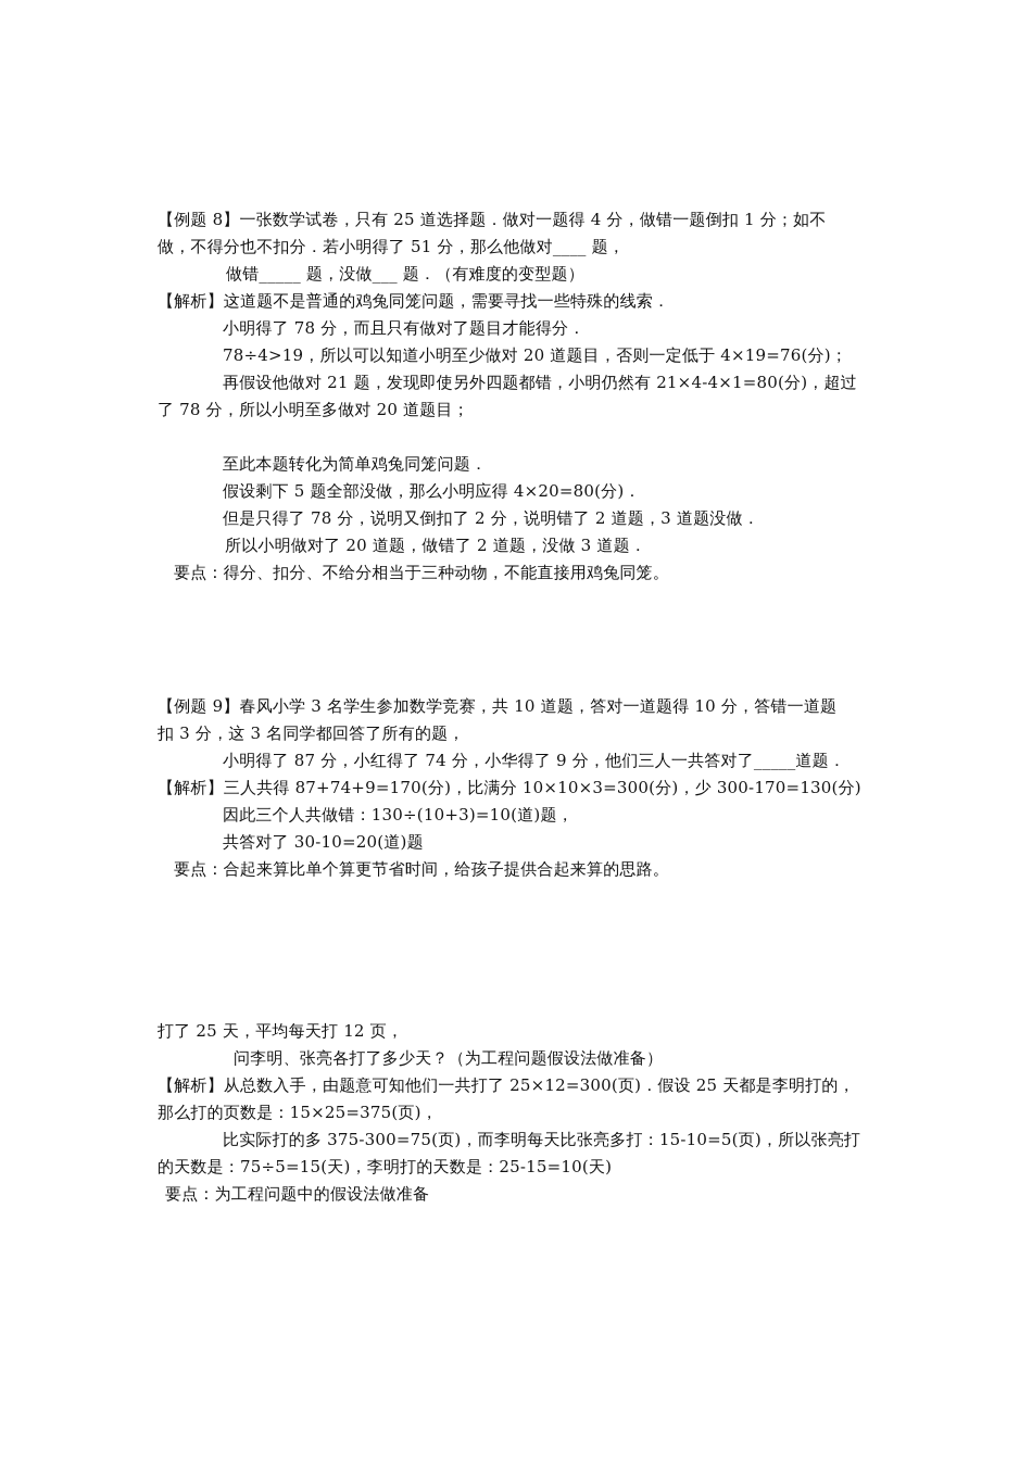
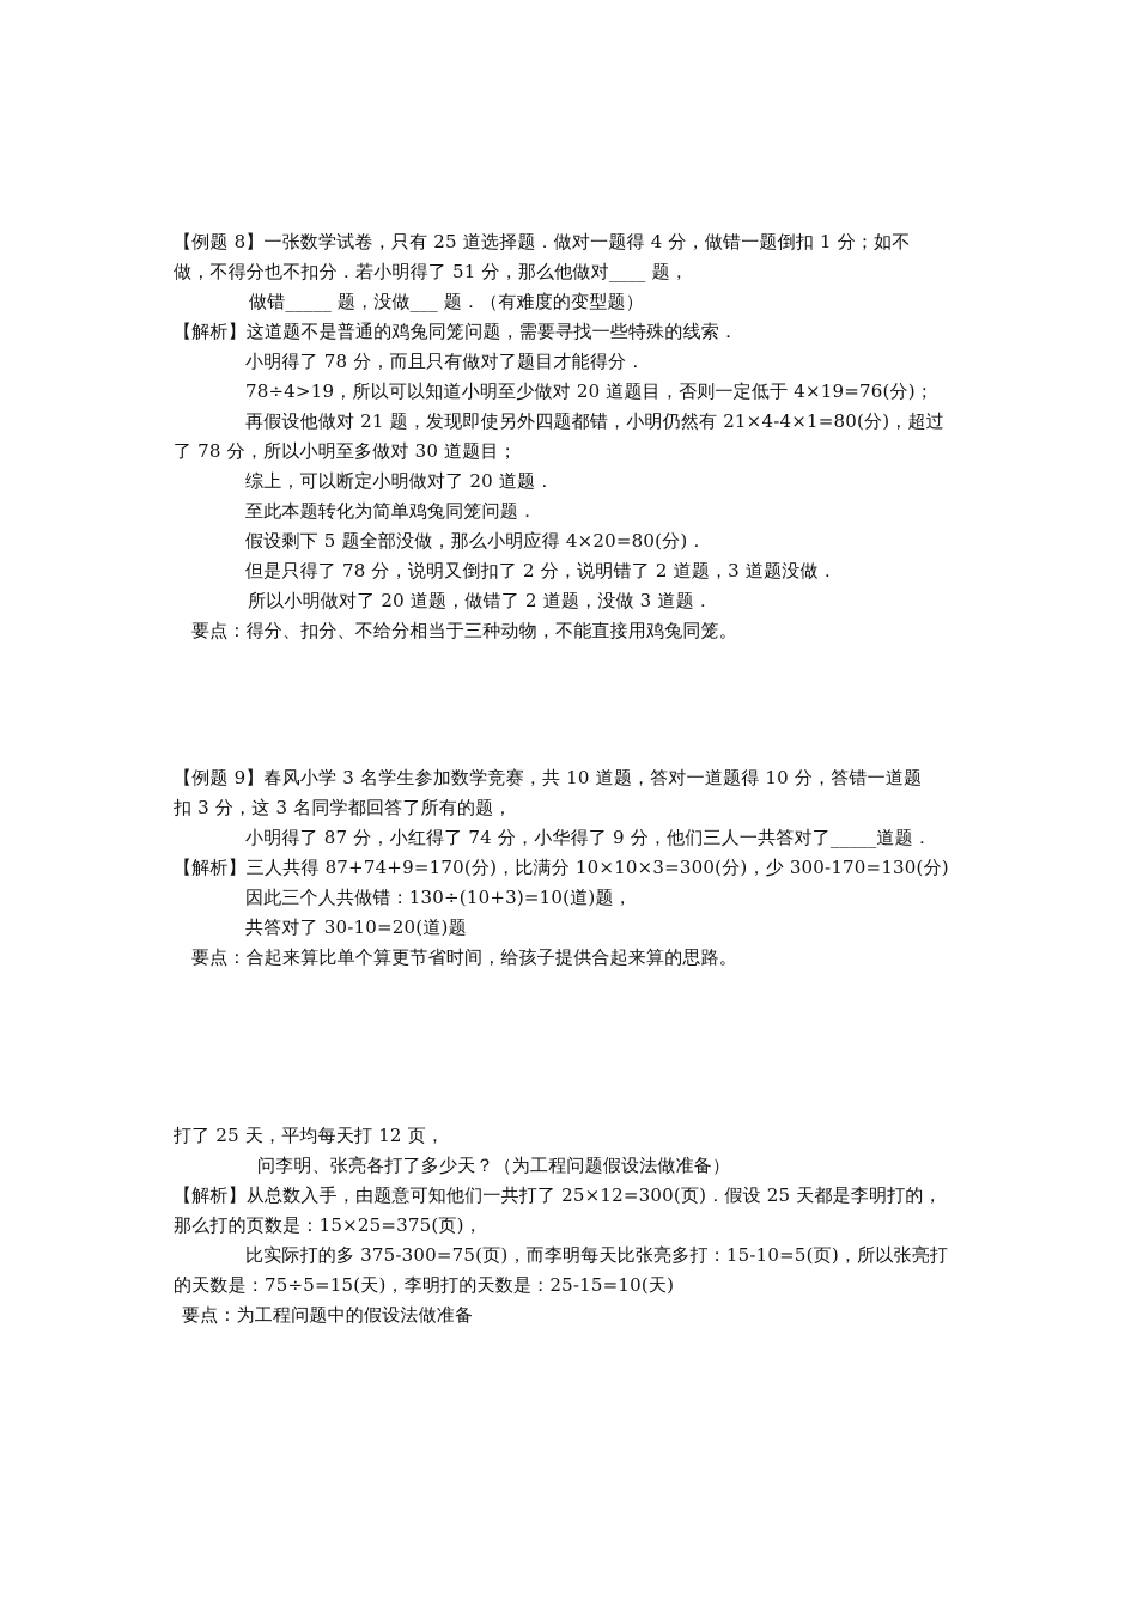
  【例题 8】一张数学试卷，只有 25 道选择题．做对一题得 4 分，做错一题倒扣 1 分；如不
  做，不得分也不扣分．若小明得了 51 分，那么他做对____ 题，
  做错_____ 题，没做___ 题．（有难度的变型题）
  【解析】这道题不是普通的鸡兔同笼问题，需要寻找一些特殊的线索．
  小明得了 78 分，而且只有做对了题目才能得分．
  78÷4>19，所以可以知道小明至少做对 20 道题目，否则一定低于 4×19=76(分)；
  再假设他做对 21 题，发现即使另外四题都错，小明仍然有 21×4-4×1=80(分)，超过
- 了 78 分，所以小明至多做对 20 道题目；
+ 了 78 分，所以小明至多做对 30 道题目；
+ 综上，可以断定小明做对了 20 道题．
  至此本题转化为简单鸡兔同笼问题．
  假设剩下 5 题全部没做，那么小明应得 4×20=80(分)．
  但是只得了 78 分，说明又倒扣了 2 分，说明错了 2 道题，3 道题没做．
  所以小明做对了 20 道题，做错了 2 道题，没做 3 道题．
  要点：得分、扣分、不给分相当于三种动物，不能直接用鸡兔同笼。
  【例题 9】春风小学 3 名学生参加数学竞赛，共 10 道题，答对一道题得 10 分，答错一道题
  扣 3 分，这 3 名同学都回答了所有的题，
  小明得了 87 分，小红得了 74 分，小华得了 9 分，他们三人一共答对了_____道题．
  【解析】三人共得 87+74+9=170(分)，比满分 10×10×3=300(分)，少 300-170=130(分)
  因此三个人共做错：130÷(10+3)=10(道)题，
  共答对了 30-10=20(道)题
  要点：合起来算比单个算更节省时间，给孩子提供合起来算的思路。
  打了 25 天，平均每天打 12 页，
  问李明、张亮各打了多少天？（为工程问题假设法做准备）
  【解析】从总数入手，由题意可知他们一共打了 25×12=300(页)．假设 25 天都是李明打的，
  那么打的页数是：15×25=375(页)，
  比实际打的多 375-300=75(页)，而李明每天比张亮多打：15-10=5(页)，所以张亮打
  的天数是：75÷5=15(天)，李明打的天数是：25-15=10(天)
  要点：为工程问题中的假设法做准备
